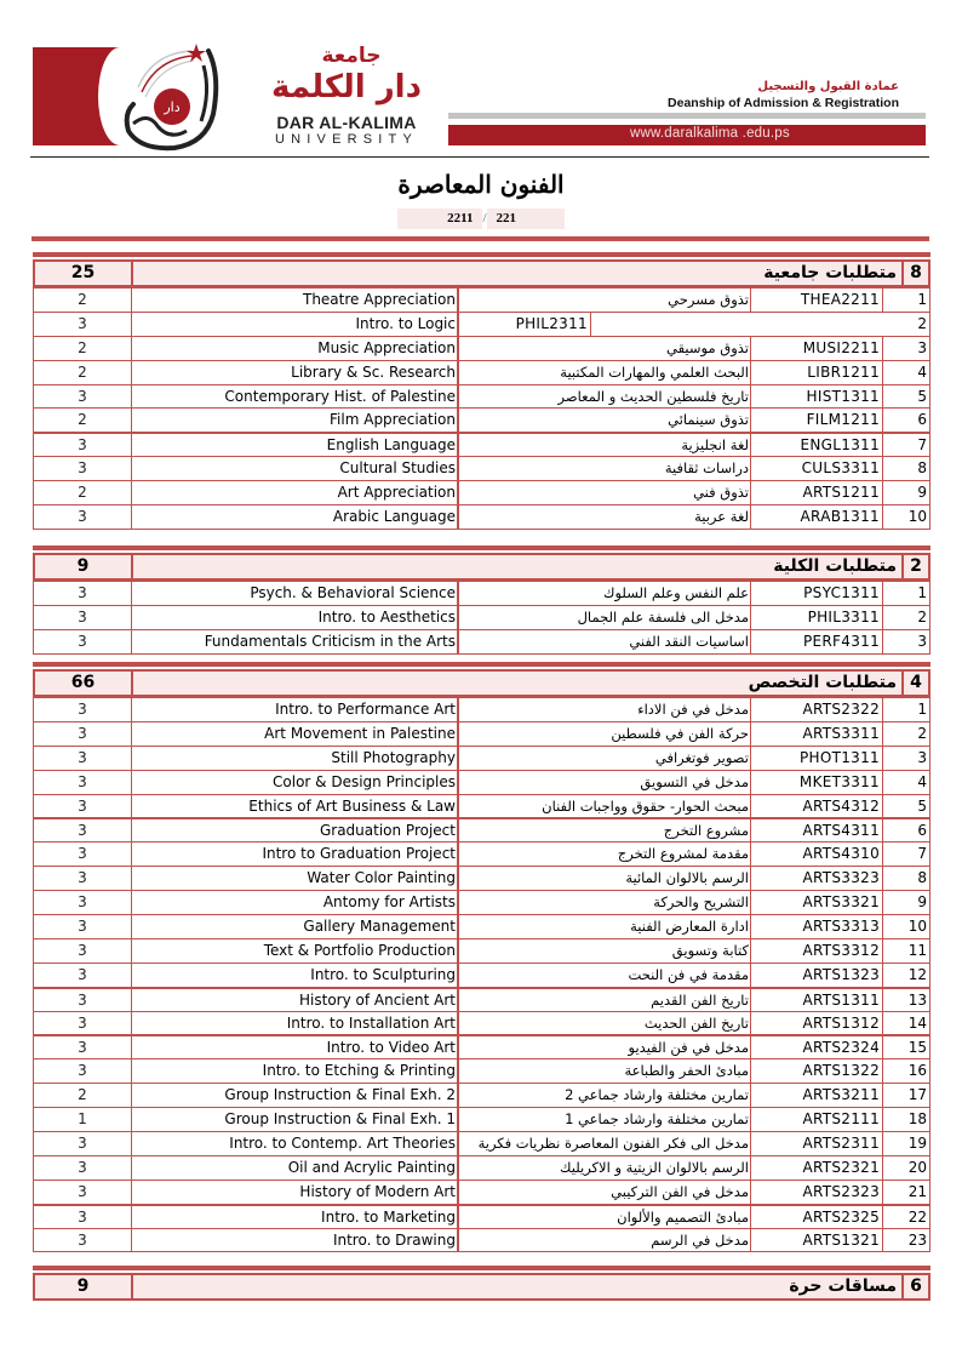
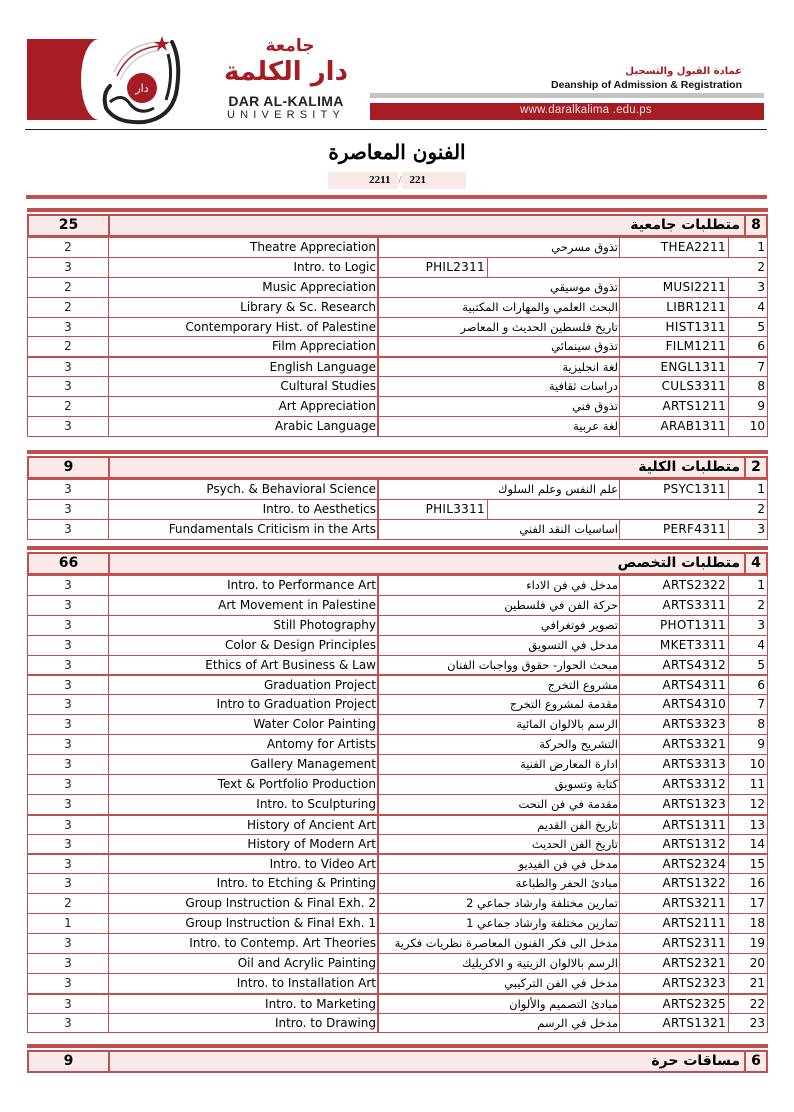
  دار
  جامعة
  دار الكلمة
  DAR AL-KALIMA
  UNIVERSITY
  عمادة القبول والتسجيل
  Deanship of Admission & Registration
  www.daralkalima .edu.ps
  الفنون المعاصرة
  2211 / 221
  25
  متطلبات جامعية
  8
  2
  Theatre Appreciation
  تذوق مسرحي
  THEA2211
  1
  3
  Intro. to Logic
  PHIL2311
  2
  2
  Music Appreciation
  تذوق موسيقي
  MUSI2211
  3
  2
  Library & Sc. Research
  البحث العلمي والمهارات المكتبية
  LIBR1211
  4
  3
  Contemporary Hist. of Palestine
  تاريخ فلسطين الحديث و المعاصر
  HIST1311
  5
  2
  Film Appreciation
  تذوق سينمائي
  FILM1211
  6
  3
  English Language
  لغة انجليزية
  ENGL1311
  7
  3
  Cultural Studies
  دراسات ثقافية
  CULS3311
  8
  2
  Art Appreciation
  تذوق فني
  ARTS1211
  9
  3
  Arabic Language
  لغة عربية
  ARAB1311
  10
  9
  متطلبات الكلية
  2
  3
  Psych. & Behavioral Science
  علم النفس وعلم السلوك
  PSYC1311
  1
  3
  Intro. to Aesthetics
- مدخل الى فلسفة علم الجمال
  PHIL3311
  2
  3
  Fundamentals Criticism in the Arts
  اساسيات النقد الفني
  PERF4311
  3
  66
  متطلبات التخصص
  4
  3
  Intro. to Performance Art
  مدخل في فن الاداء
  ARTS2322
  1
  3
  Art Movement in Palestine
  حركة الفن في فلسطين
  ARTS3311
  2
  3
  Still Photography
  تصوير فوتغرافي
  PHOT1311
  3
  3
  Color & Design Principles
  مدخل في التسويق
  MKET3311
  4
  3
  Ethics of Art Business & Law
  مبحث الحوار- حقوق وواجبات الفنان
  ARTS4312
  5
  3
  Graduation Project
  مشروع التخرج
  ARTS4311
  6
  3
  Intro to Graduation Project
  مقدمة لمشروع التخرج
  ARTS4310
  7
  3
  Water Color Painting
  الرسم بالالوان المائية
  ARTS3323
  8
  3
  Antomy for Artists
  التشريح والحركة
  ARTS3321
  9
  3
  Gallery Management
  ادارة المعارض الفنية
  ARTS3313
  10
  3
  Text & Portfolio Production
  كتابة وتسويق
  ARTS3312
  11
  3
  Intro. to Sculpturing
  مقدمة في فن النحت
  ARTS1323
  12
  3
  History of Ancient Art
  تاريخ الفن القديم
  ARTS1311
  13
  3
- Intro. to Installation Art
+ History of Modern Art
  تاريخ الفن الحديث
  ARTS1312
  14
  3
  Intro. to Video Art
  مدخل في فن الفيديو
  ARTS2324
  15
  3
  Intro. to Etching & Printing
  مبادئ الحفر والطباعة
  ARTS1322
  16
  2
  Group Instruction & Final Exh. 2
  تمارين مختلفة وارشاد جماعي 2
  ARTS3211
  17
  1
  Group Instruction & Final Exh. 1
  تمارين مختلفة وارشاد جماعي 1
  ARTS2111
  18
  3
  Intro. to Contemp. Art Theories
  مدخل الى فكر الفنون المعاصرة نظريات فكرية
  ARTS2311
  19
  3
  Oil and Acrylic Painting
  الرسم بالالوان الزيتية و الاكريليك
  ARTS2321
  20
  3
- History of Modern Art
+ Intro. to Installation Art
  مدخل في الفن التركيبي
  ARTS2323
  21
  3
  Intro. to Marketing
  مبادئ التصميم والألوان
  ARTS2325
  22
  3
  Intro. to Drawing
  مدخل في الرسم
  ARTS1321
  23
  9
  مساقات حرة
  6
